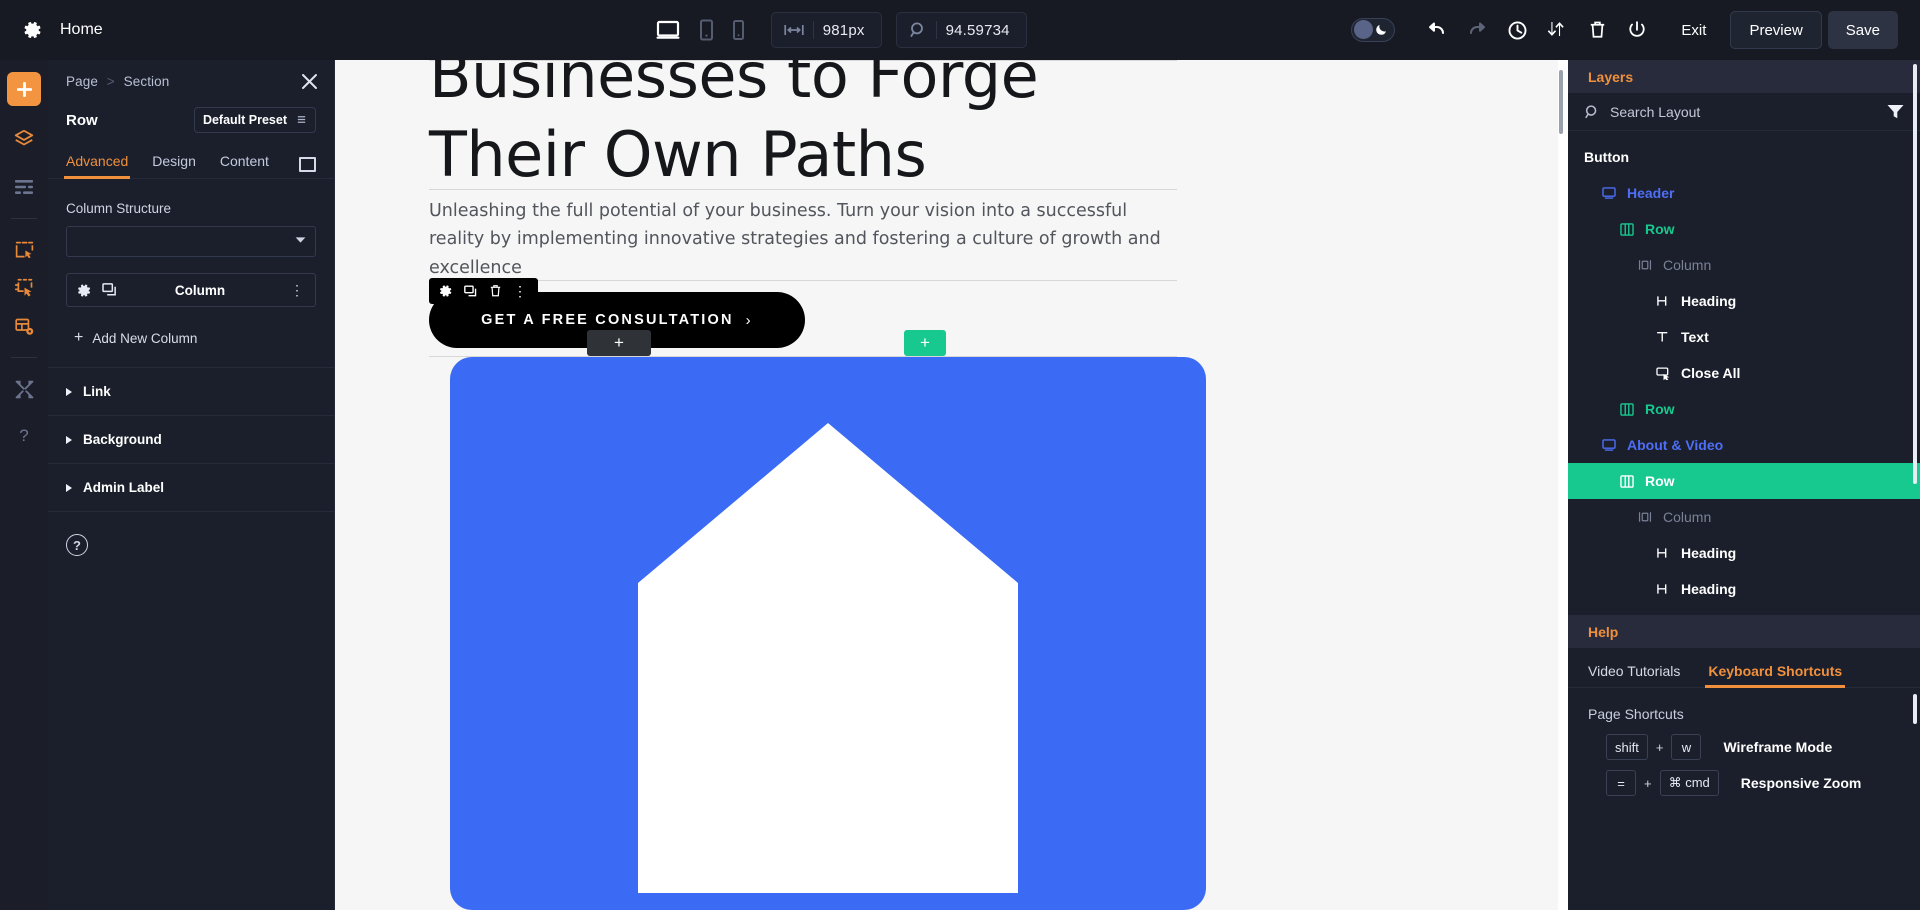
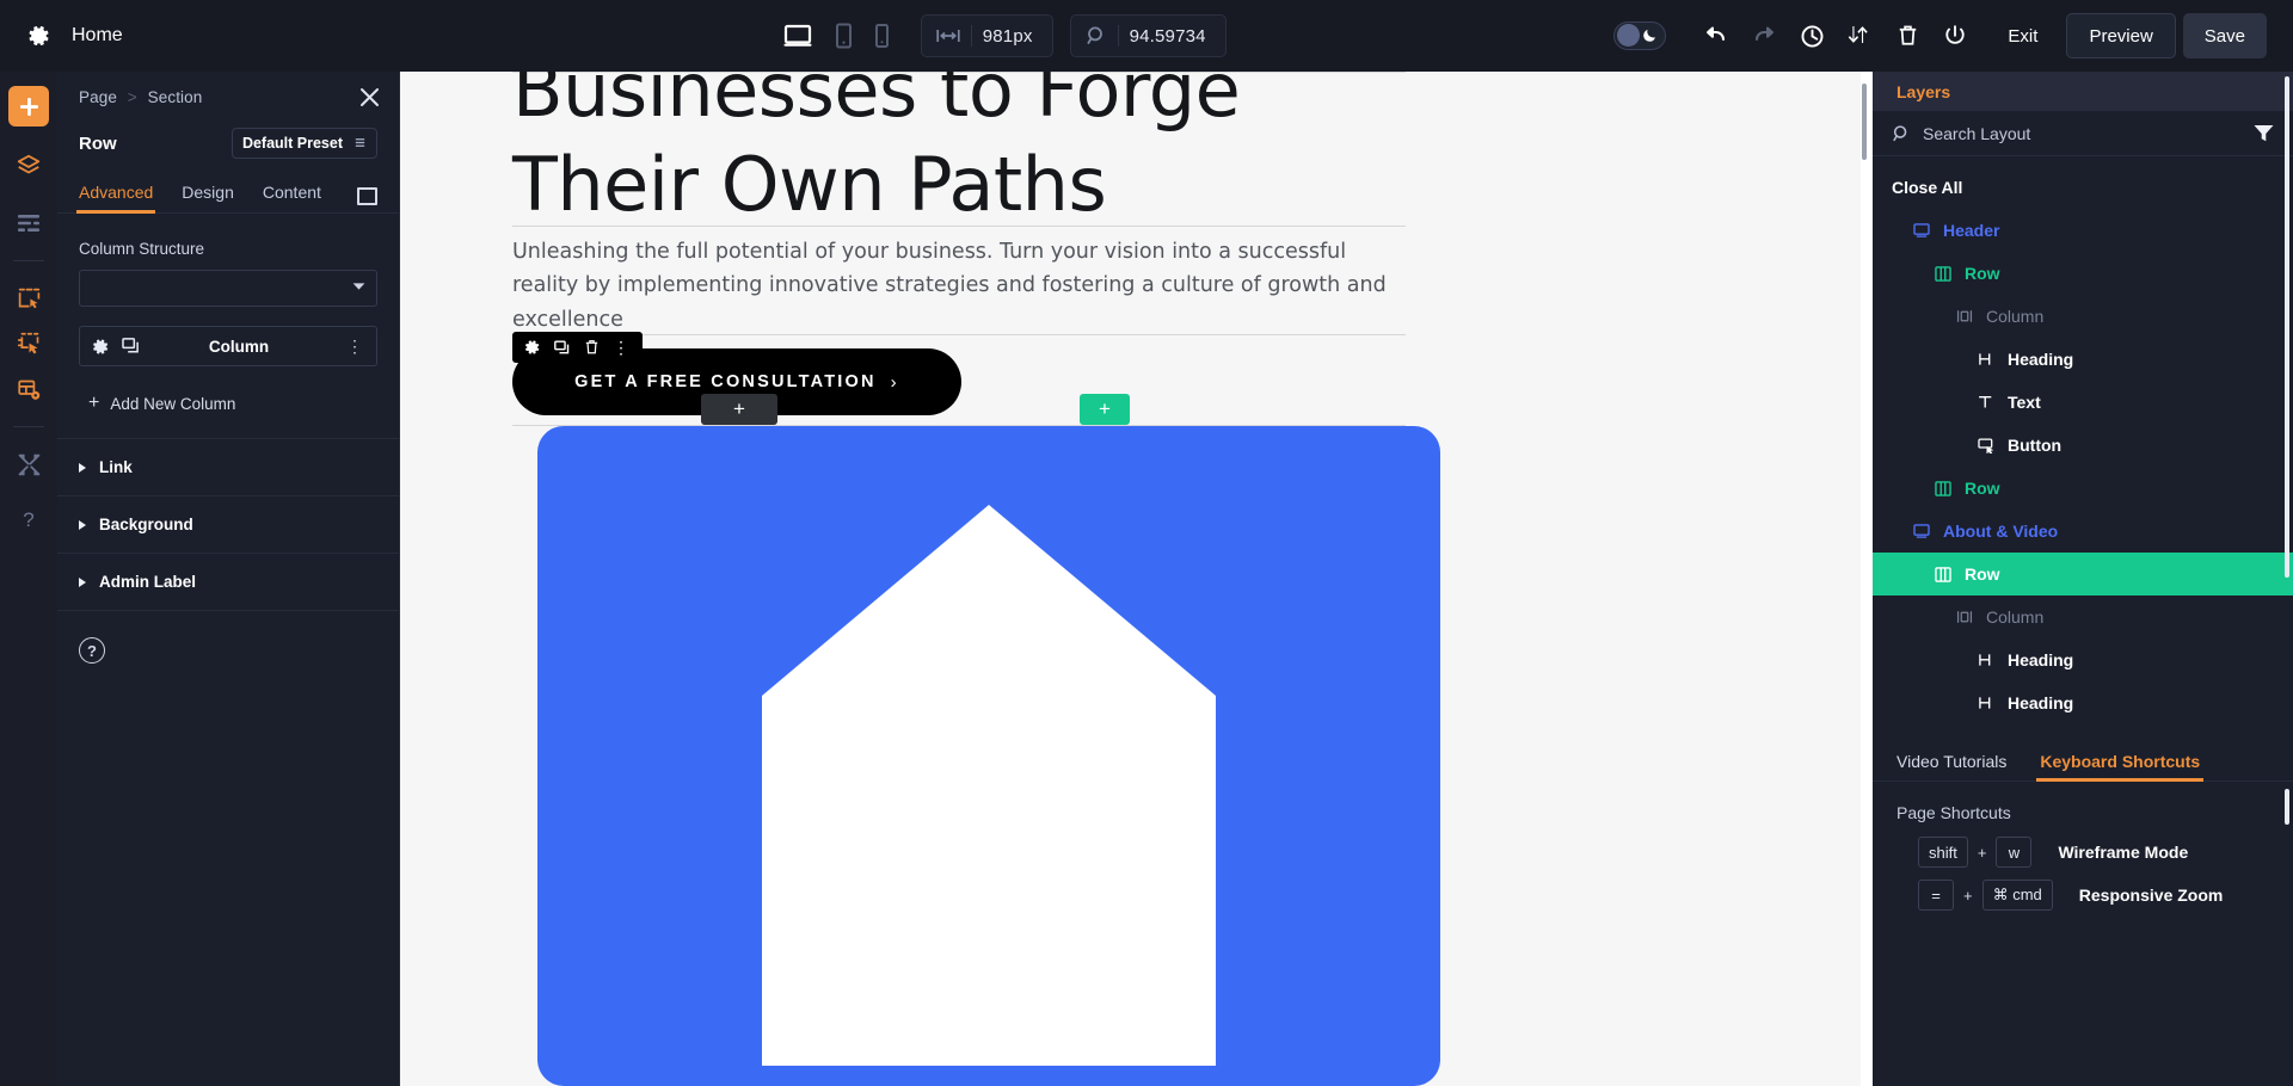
  Home
  981px
  94.59734
  Exit
  Preview
  Save
  ?
  Page > Section
  Row
  Default Preset
  Advanced
  Design
  Content
  Column Structure
  Column
  ⋮
  +
  Add New Column
  Link
  Background
  Admin Label
  ?
  Businesses to Forge
  Their Own Paths
  Unleashing the full potential of your business. Turn your vision into a successful reality by implementing innovative strategies and fostering a culture of growth and excellence
  GET A FREE CONSULTATION
  ›
  ⋮
  +
  +
  Layers
  Search Layout
- Button
+ Close All
  Header
  Row
  Column
  Heading
  Text
- Close All
+ Button
  Row
  About & Video
  Row
  Column
  Heading
  Heading
- Help
  Video Tutorials
  Keyboard Shortcuts
  Page Shortcuts
  shift
  +
  w
  Wireframe Mode
  =
  +
  ⌘ cmd
  Responsive Zoom
